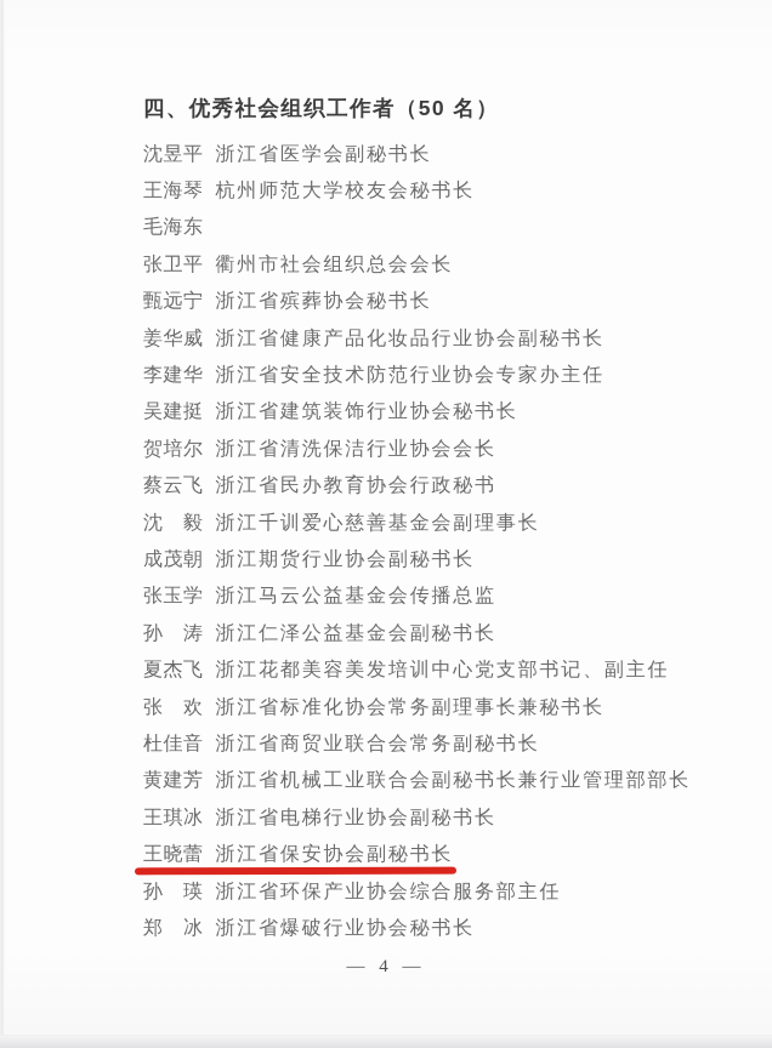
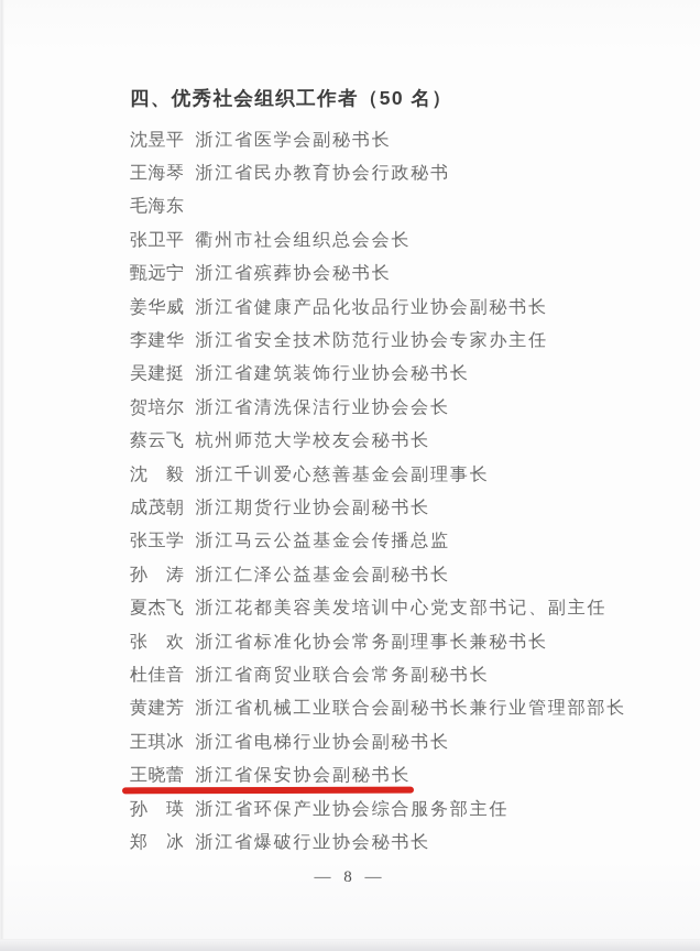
  四、优秀社会组织工作者（50 名）
  沈昱平
  浙江省医学会副秘书长
  王海琴
- 杭州师范大学校友会秘书长
+ 浙江省民办教育协会行政秘书
  毛海东
  张卫平
  衢州市社会组织总会会长
  甄远宁
  浙江省殡葬协会秘书长
  姜华威
  浙江省健康产品化妆品行业协会副秘书长
  李建华
  浙江省安全技术防范行业协会专家办主任
  吴建挺
  浙江省建筑装饰行业协会秘书长
  贺培尔
  浙江省清洗保洁行业协会会长
  蔡云飞
- 浙江省民办教育协会行政秘书
+ 杭州师范大学校友会秘书长
  沈 毅
  浙江千训爱心慈善基金会副理事长
  成茂朝
  浙江期货行业协会副秘书长
  张玉学
  浙江马云公益基金会传播总监
  孙 涛
  浙江仁泽公益基金会副秘书长
  夏杰飞
  浙江花都美容美发培训中心党支部书记、副主任
  张 欢
  浙江省标准化协会常务副理事长兼秘书长
  杜佳音
  浙江省商贸业联合会常务副秘书长
  黄建芳
  浙江省机械工业联合会副秘书长兼行业管理部部长
  王琪冰
  浙江省电梯行业协会副秘书长
  王晓蕾
  浙江省保安协会副秘书长
  孙 瑛
  浙江省环保产业协会综合服务部主任
  郑 冰
  浙江省爆破行业协会秘书长
- — 4 —
+ — 8 —
